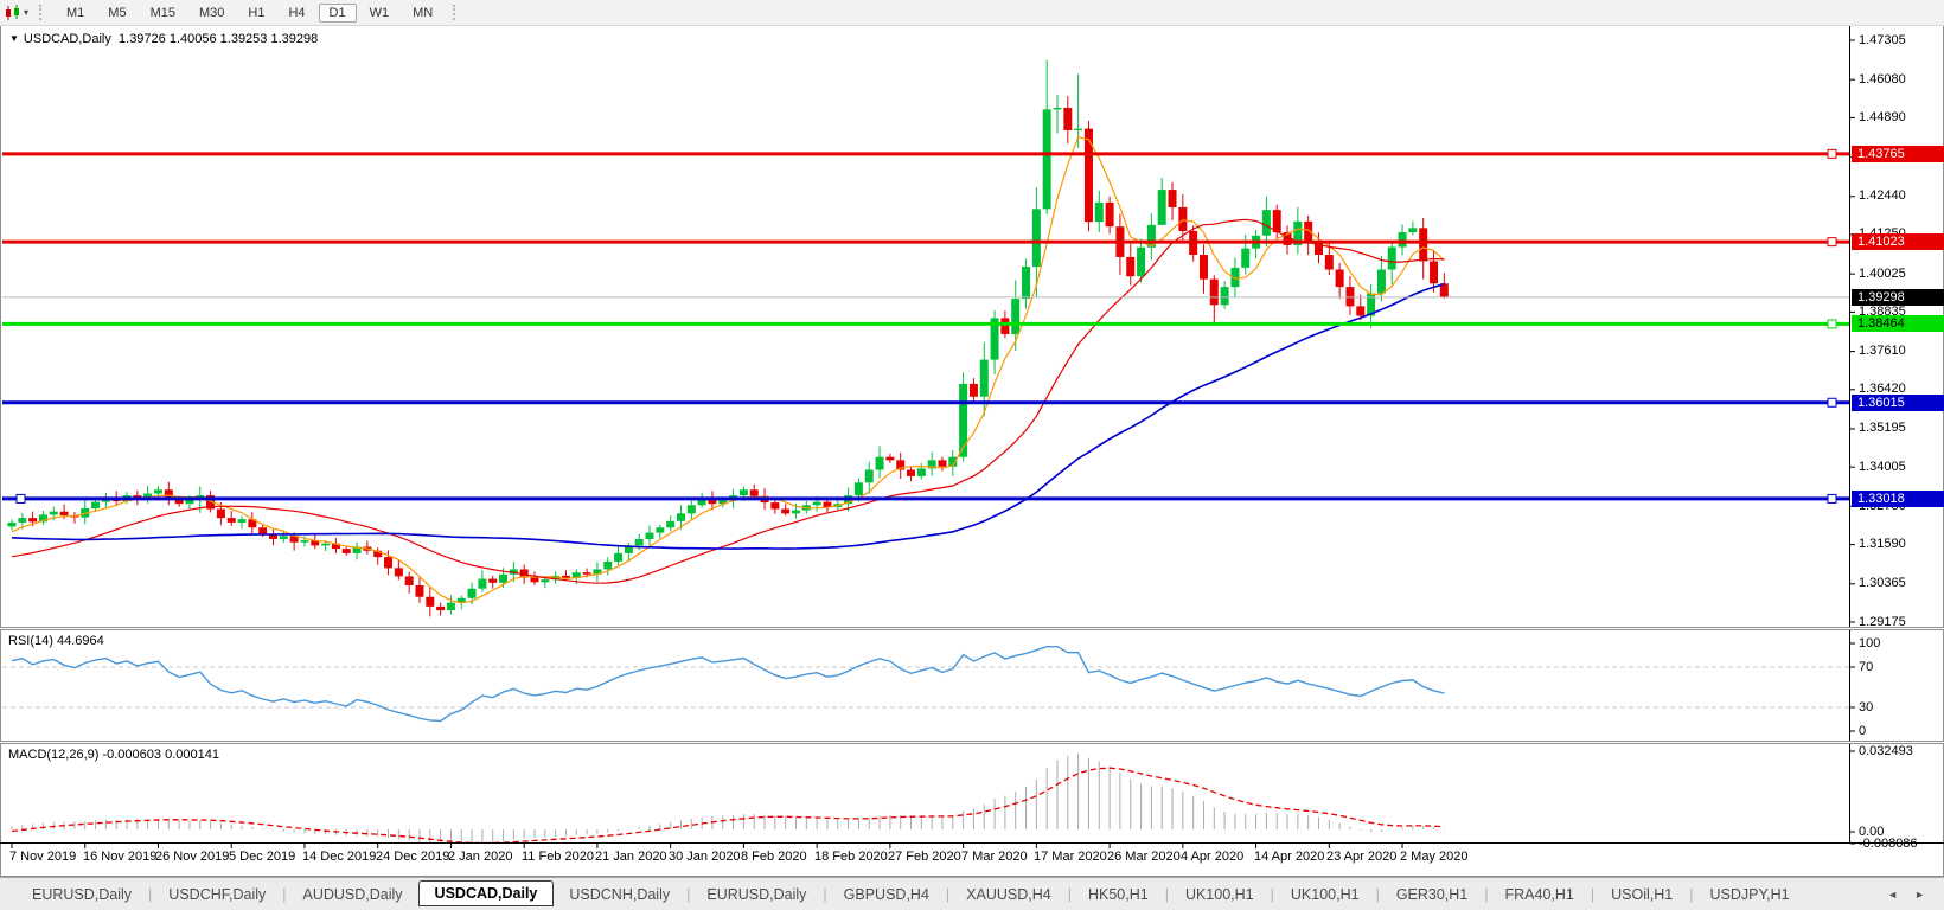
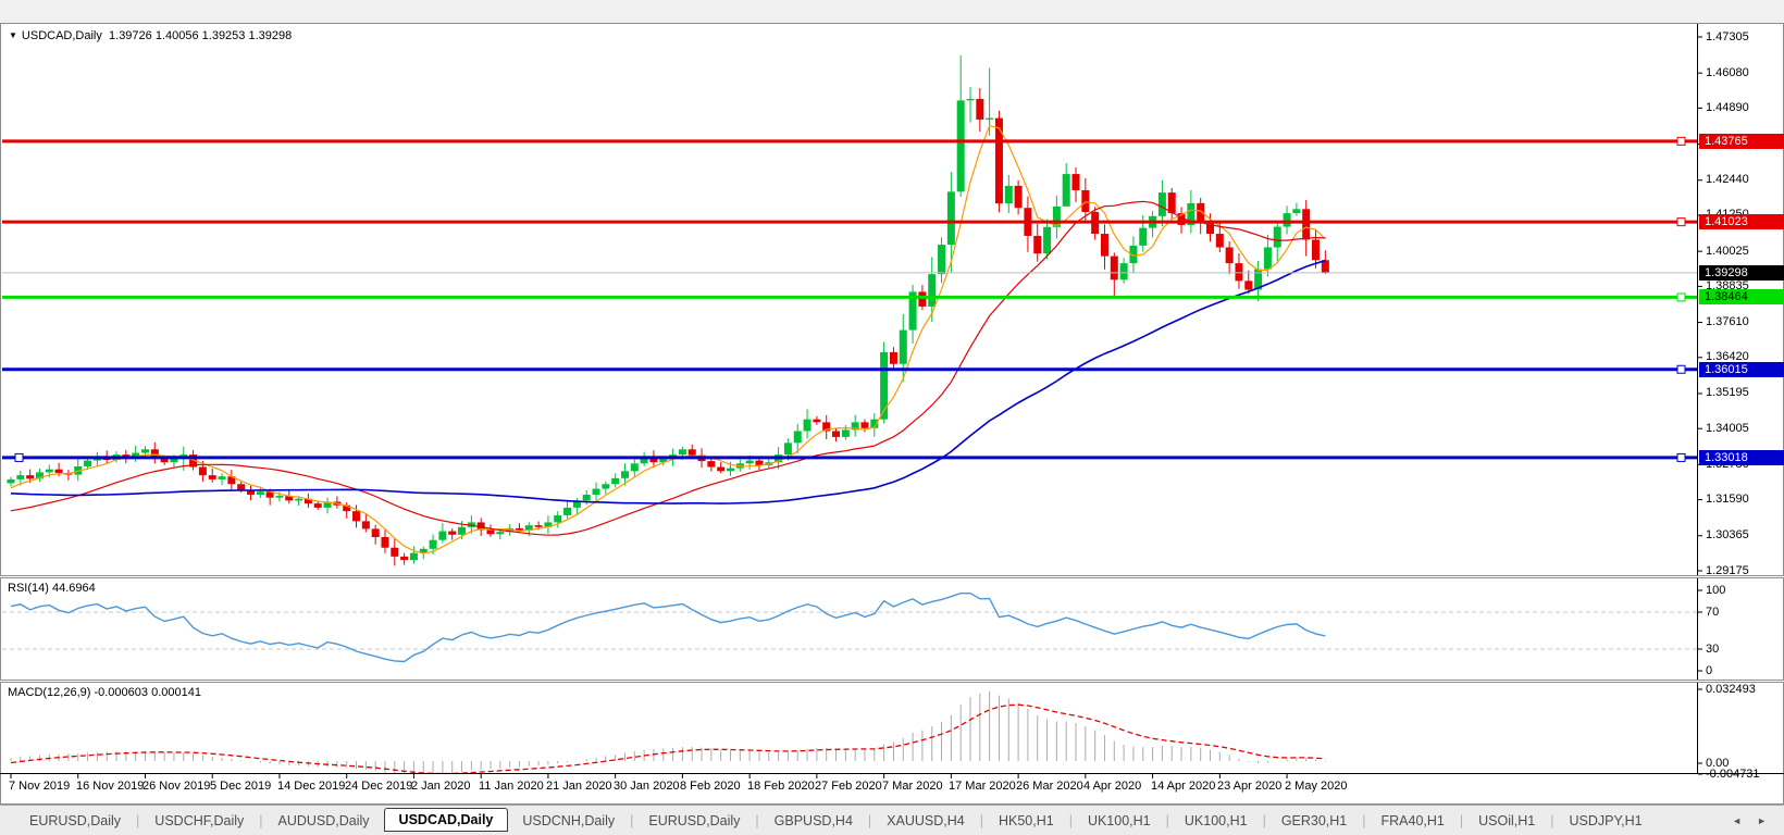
- ▾
- M1
- M5
- M15
- M30
- H1
- H4
- D1
- W1
- MN
  ▼ USDCAD,Daily 1.39726 1.40056 1.39253 1.39298
  RSI(14) 44.6964
  MACD(12,26,9) -0.000603 0.000141
  1.47305
  1.46080
  1.44890
  1.42440
  1.40025
  1.38835
  1.37610
  1.36420
  1.35195
  1.34005
  1.31590
  1.30365
  1.29175
  100
  70
  30
  0
  0.032493
  0.00
- -0.008086
+ -0.004731
  1.43765
  1.41023
  1.38464
  1.36015
  1.33018
  1.39298
  7 Nov 2019
  16 Nov 2019
  26 Nov 2019
  5 Dec 2019
  14 Dec 2019
  24 Dec 2019
  2 Jan 2020
- 11 Feb 2020
+ 11 Jan 2020
  21 Jan 2020
  30 Jan 2020
  8 Feb 2020
  18 Feb 2020
  27 Feb 2020
  7 Mar 2020
  17 Mar 2020
  26 Mar 2020
  4 Apr 2020
  14 Apr 2020
  23 Apr 2020
  2 May 2020
  EURUSD,Daily
  |
  USDCHF,Daily
  |
  AUDUSD,Daily
  USDCAD,Daily
  USDCNH,Daily
  |
  EURUSD,Daily
  |
  GBPUSD,H4
  |
  XAUUSD,H4
  |
  HK50,H1
  |
  UK100,H1
  |
  UK100,H1
  |
  GER30,H1
  |
  FRA40,H1
  |
  USOil,H1
  |
  USDJPY,H1
  ◄
  ►
